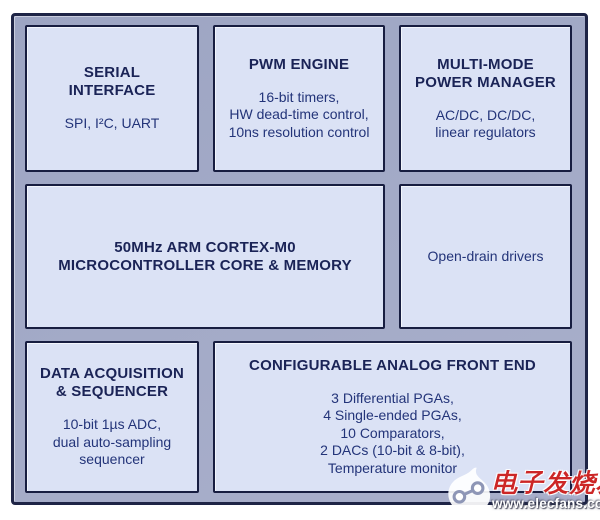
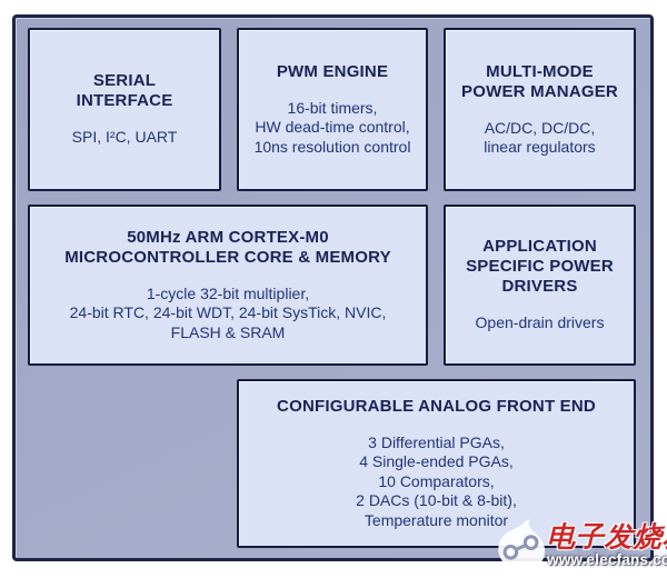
  SERIAL
  INTERFACE
  SPI, I²C, UART
  PWM ENGINE
  16-bit timers,
  HW dead-time control,
  10ns resolution control
  MULTI-MODE
  POWER MANAGER
  AC/DC, DC/DC,
  linear regulators
  50MHz ARM CORTEX-M0
  MICROCONTROLLER CORE & MEMORY
+ 1-cycle 32-bit multiplier,
+ 24-bit RTC, 24-bit WDT, 24-bit SysTick, NVIC,
+ FLASH & SRAM
+ APPLICATION
+ SPECIFIC POWER
+ DRIVERS
  Open-drain drivers
- DATA ACQUISITION
- & SEQUENCER
- 10-bit 1µs ADC,
- dual auto-sampling
- sequencer
  CONFIGURABLE ANALOG FRONT END
  3 Differential PGAs,
  4 Single-ended PGAs,
  10 Comparators,
  2 DACs (10-bit & 8-bit),
  Temperature monitor
  电子发烧
  www.elecfans.co
